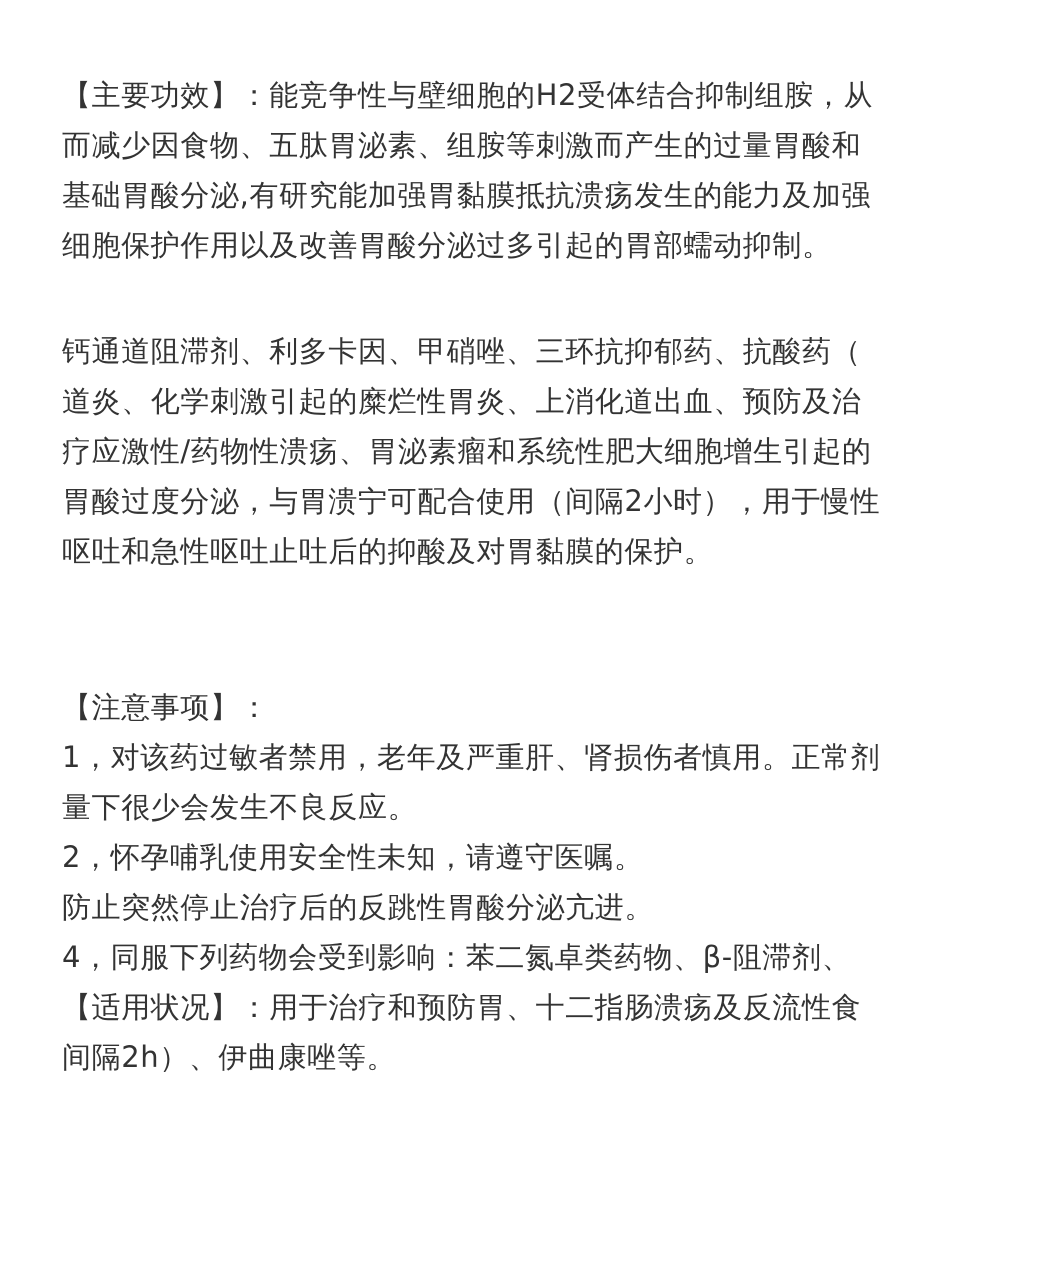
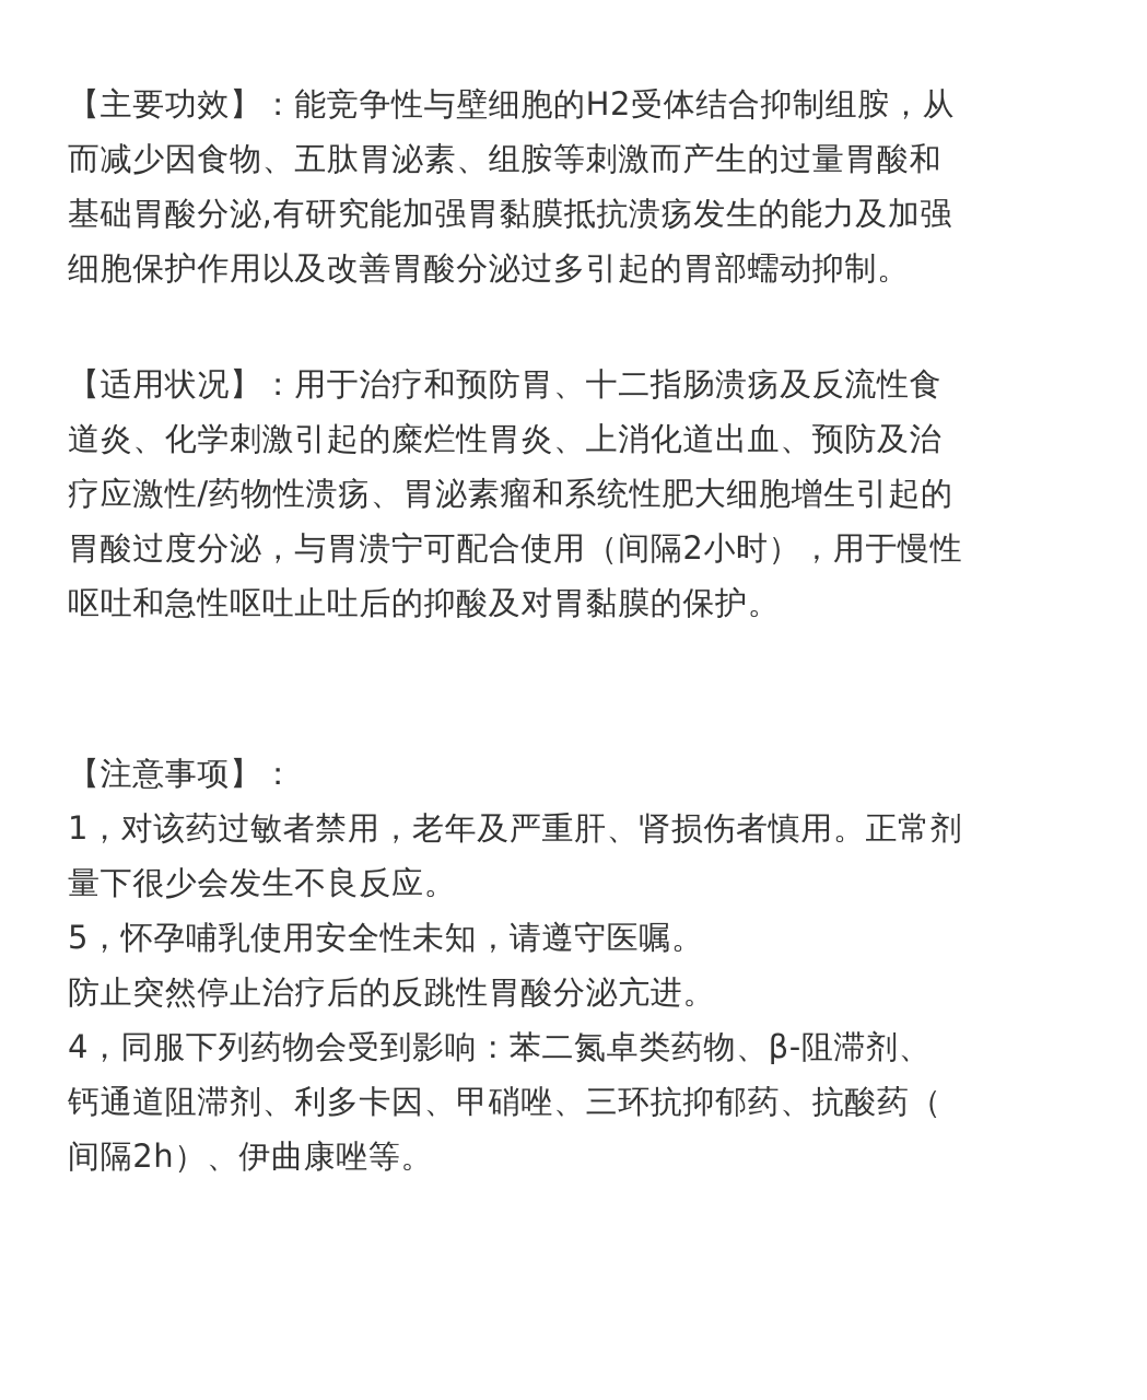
  【主要功效】：能竞争性与壁细胞的H2受体结合抑制组胺，从
  而减少因食物、五肽胃泌素、组胺等刺激而产生的过量胃酸和
  基础胃酸分泌,有研究能加强胃黏膜抵抗溃疡发生的能力及加强
  细胞保护作用以及改善胃酸分泌过多引起的胃部蠕动抑制。
- 钙通道阻滞剂、利多卡因、甲硝唑、三环抗抑郁药、抗酸药（
+ 【适用状况】：用于治疗和预防胃、十二指肠溃疡及反流性食
  道炎、化学刺激引起的糜烂性胃炎、上消化道出血、预防及治
  疗应激性/药物性溃疡、胃泌素瘤和系统性肥大细胞增生引起的
  胃酸过度分泌，与胃溃宁可配合使用（间隔2小时），用于慢性
  呕吐和急性呕吐止吐后的抑酸及对胃黏膜的保护。
  【注意事项】：
  1，对该药过敏者禁用，老年及严重肝、肾损伤者慎用。正常剂
  量下很少会发生不良反应。
- 2，怀孕哺乳使用安全性未知，请遵守医嘱。
+ 5，怀孕哺乳使用安全性未知，请遵守医嘱。
  防止突然停止治疗后的反跳性胃酸分泌亢进。
  4，同服下列药物会受到影响：苯二氮卓类药物、β-阻滞剂、
- 【适用状况】：用于治疗和预防胃、十二指肠溃疡及反流性食
+ 钙通道阻滞剂、利多卡因、甲硝唑、三环抗抑郁药、抗酸药（
  间隔2h）、伊曲康唑等。
